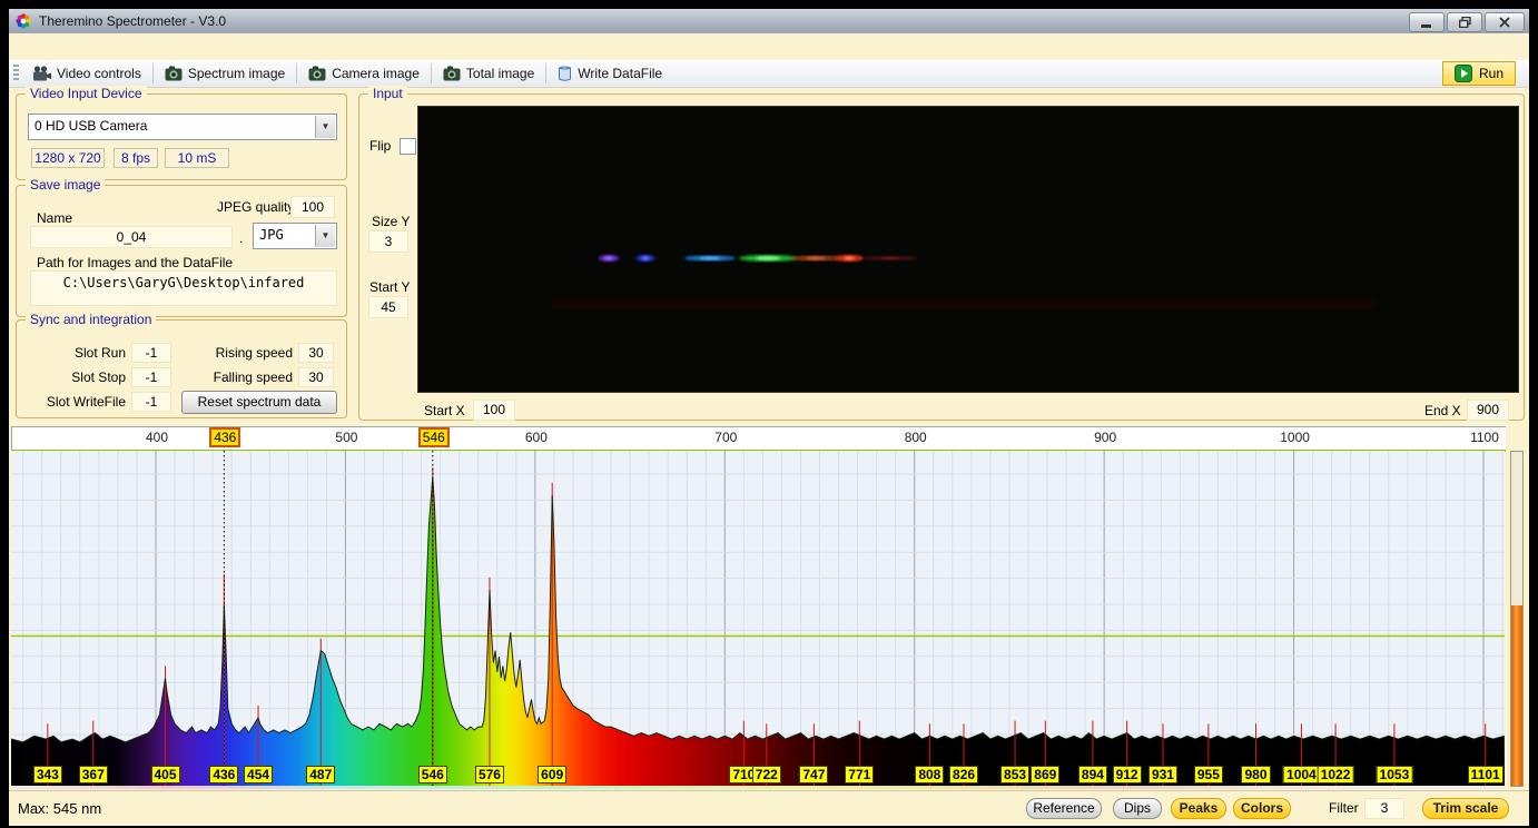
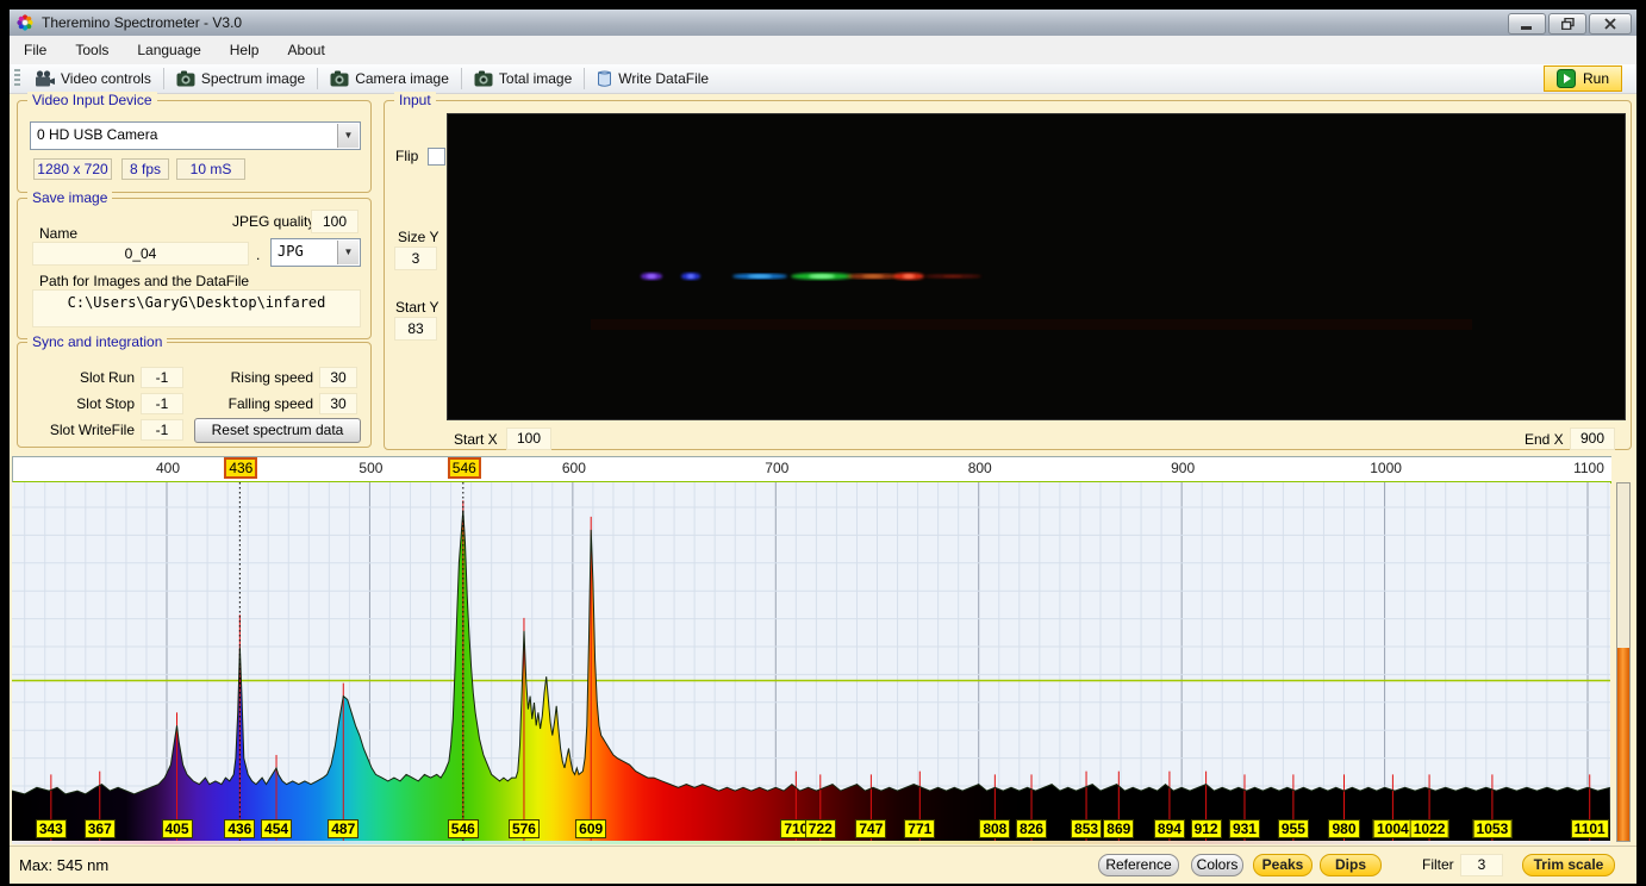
  Theremino Spectrometer - V3.0
+ File
+ Tools
+ Language
+ Help
+ About
  Video controls
  Spectrum image
  Camera image
  Total image
  Write DataFile
  Run
  Video Input Device
  0 HD USB Camera
  ▼
  1280 x 720
  8 fps
  10 mS
  Save image
  JPEG qualit
  100
  Name
  0_04
  .
  JPG
  ▼
  Path for Images and the DataFile
  C:\Users\GaryG\Desktop\infared
  Sync and integration
  Slot Run
  -1
  Slot Stop
  -1
  Slot WriteFile
  -1
  Rising speed
  30
  Falling speed
  30
  Reset spectrum data
  Input
  Flip
  Size Y
  3
  Start Y
- 45
+ 83
  Start X
  100
  End X
  900
  400
  500
  600
  700
  800
  900
  1000
  1100
  436
  546
  343
  367
  405
  436
  454
  487
  546
  576
  609
  722
  747
  771
  808
  826
  853
  869
  894
  912
  931
  955
  980
  1004
  1022
  1053
  1101
  Max: 545 nm
  Reference
- Dips
+ Colors
  Peaks
- Colors
+ Dips
  Filter
  3
  Trim scale
